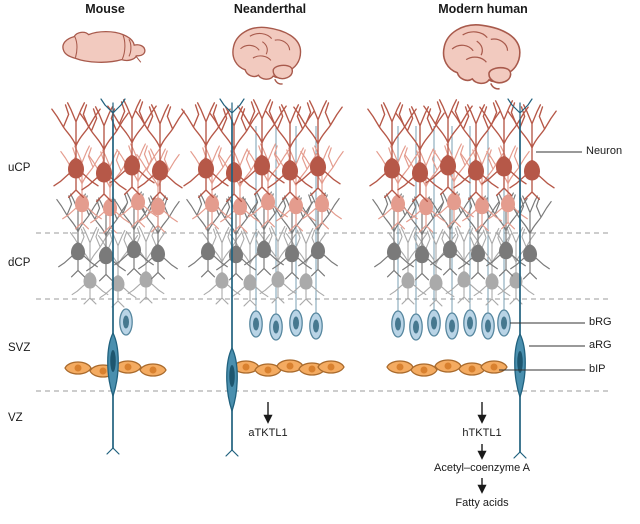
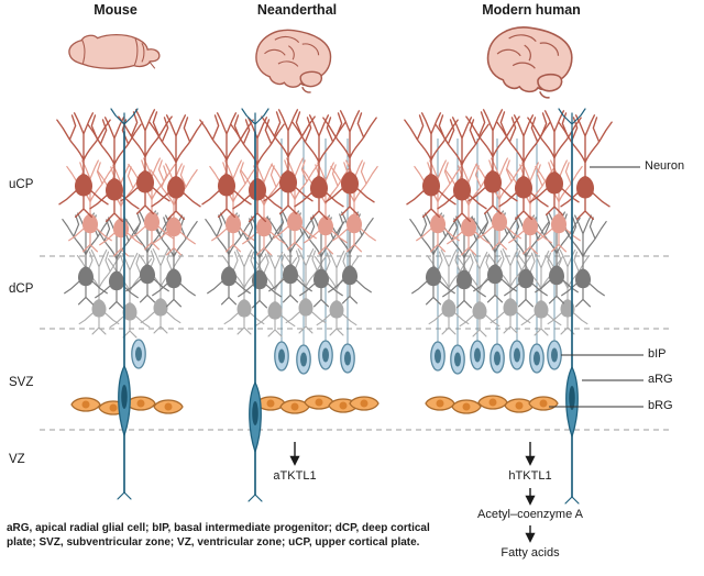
  Mouse
  Neanderthal
  Modern human
  uCP
  dCP
  SVZ
  VZ
  Neuron
- bRG
+ bIP
  aRG
- bIP
+ bRG
  aTKTL1
  hTKTL1
  Acetyl–coenzyme A
  Fatty acids
+ aRG, apical radial glial cell; bIP, basal intermediate progenitor; dCP, deep cortical plate; SVZ, subventricular zone; VZ, ventricular zone; uCP, upper cortical plate.
